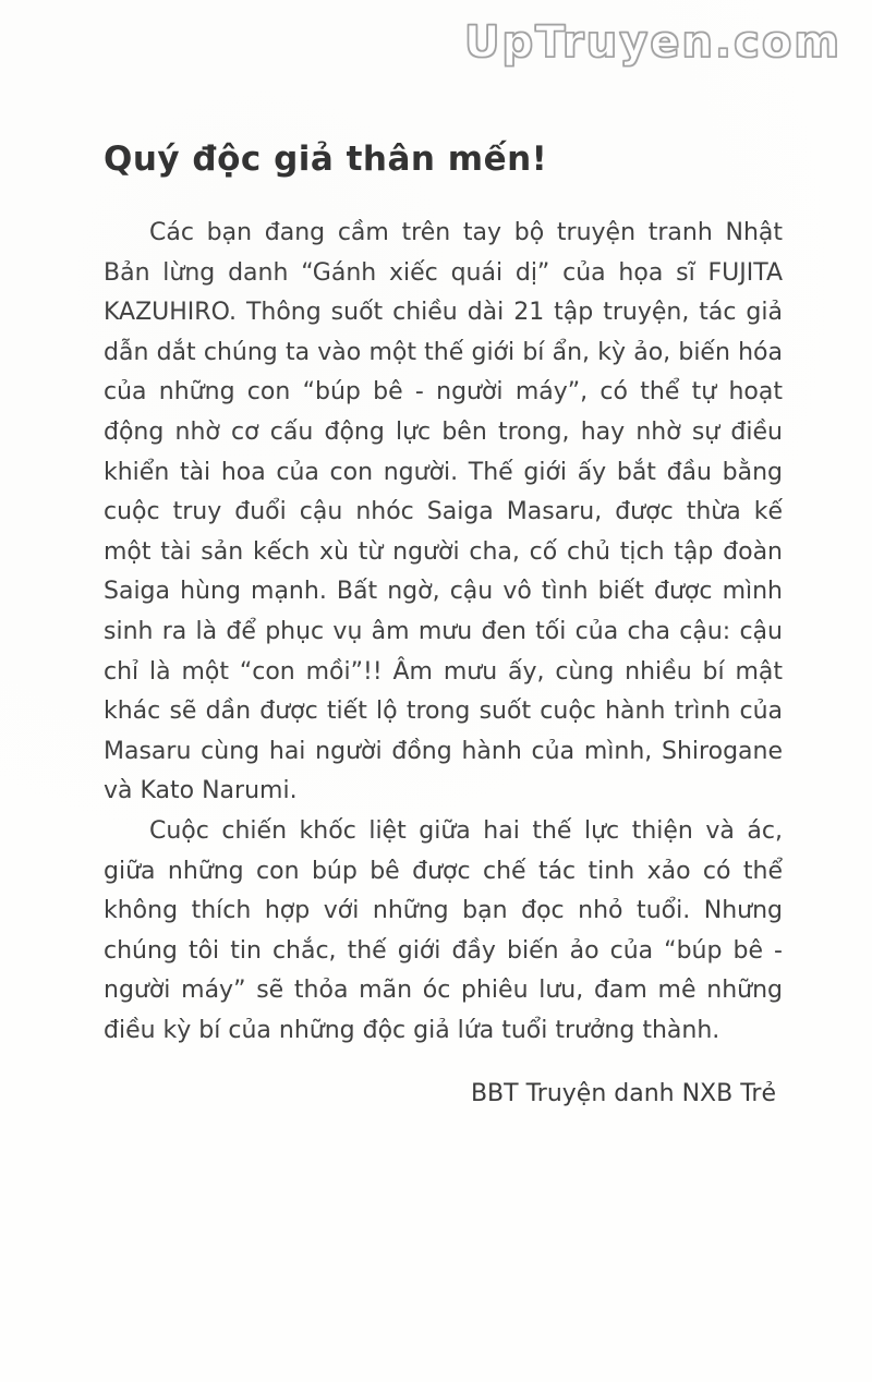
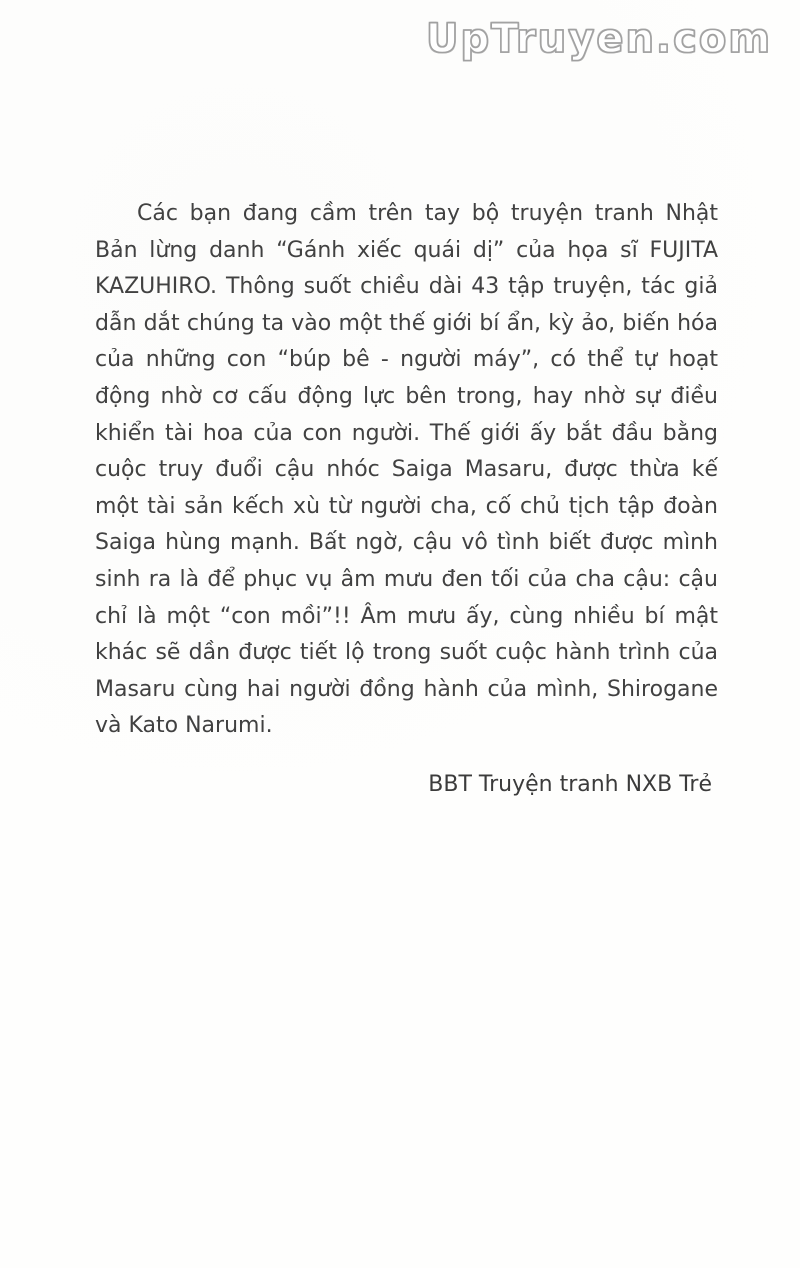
  UpTruyen.com
- Quý độc giả thân mến!
- Các bạn đang cầm trên tay bộ truyện tranh Nhật Bản lừng danh “Gánh xiếc quái dị” của họa sĩ FUJITA KAZUHIRO. Thông suốt chiều dài 21 tập truyện, tác giả dẫn dắt chúng ta vào một thế giới bí ẩn, kỳ ảo, biến hóa của những con “búp bê - người máy”, có thể tự hoạt động nhờ cơ cấu động lực bên trong, hay nhờ sự điều khiển tài hoa của con người. Thế giới ấy bắt đầu bằng cuộc truy đuổi cậu nhóc Saiga Masaru, được thừa kế một tài sản kếch xù từ người cha, cố chủ tịch tập đoàn Saiga hùng mạnh. Bất ngờ, cậu vô tình biết được mình sinh ra là để phục vụ âm mưu đen tối của cha cậu: cậu chỉ là một “con mồi”!! Âm mưu ấy, cùng nhiều bí mật khác sẽ dần được tiết lộ trong suốt cuộc hành trình của Masaru cùng hai người đồng hành của mình, Shirogane và Kato Narumi.
+ Các bạn đang cầm trên tay bộ truyện tranh Nhật Bản lừng danh “Gánh xiếc quái dị” của họa sĩ FUJITA KAZUHIRO. Thông suốt chiều dài 43 tập truyện, tác giả dẫn dắt chúng ta vào một thế giới bí ẩn, kỳ ảo, biến hóa của những con “búp bê - người máy”, có thể tự hoạt động nhờ cơ cấu động lực bên trong, hay nhờ sự điều khiển tài hoa của con người. Thế giới ấy bắt đầu bằng cuộc truy đuổi cậu nhóc Saiga Masaru, được thừa kế một tài sản kếch xù từ người cha, cố chủ tịch tập đoàn Saiga hùng mạnh. Bất ngờ, cậu vô tình biết được mình sinh ra là để phục vụ âm mưu đen tối của cha cậu: cậu chỉ là một “con mồi”!! Âm mưu ấy, cùng nhiều bí mật khác sẽ dần được tiết lộ trong suốt cuộc hành trình của Masaru cùng hai người đồng hành của mình, Shirogane và Kato Narumi.
- Cuộc chiến khốc liệt giữa hai thế lực thiện và ác, giữa những con búp bê được chế tác tinh xảo có thể không thích hợp với những bạn đọc nhỏ tuổi. Nhưng chúng tôi tin chắc, thế giới đầy biến ảo của “búp bê - người máy” sẽ thỏa mãn óc phiêu lưu, đam mê những điều kỳ bí của những độc giả lứa tuổi trưởng thành.
- BBT Truyện danh NXB Trẻ
+ BBT Truyện tranh NXB Trẻ
